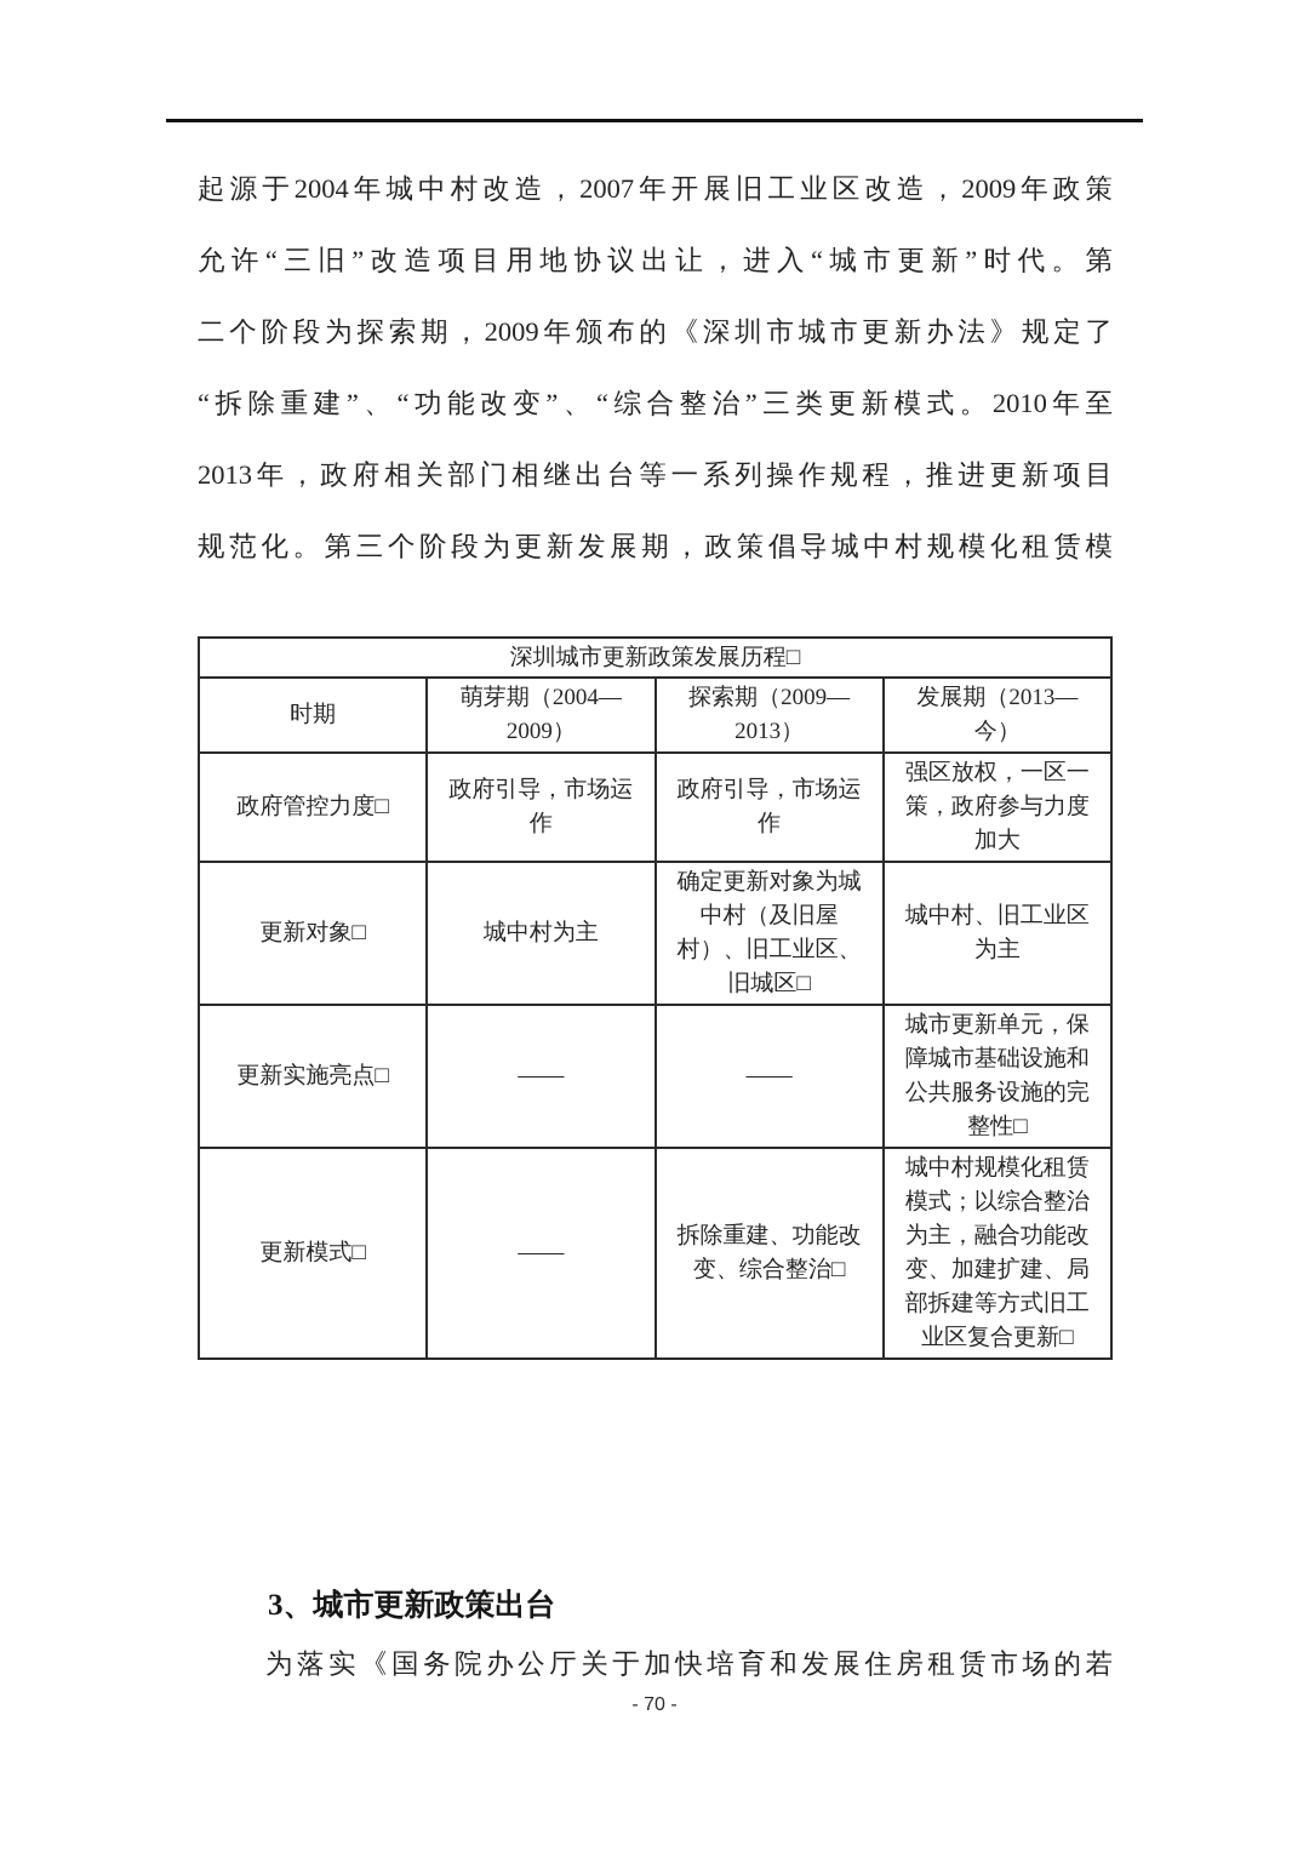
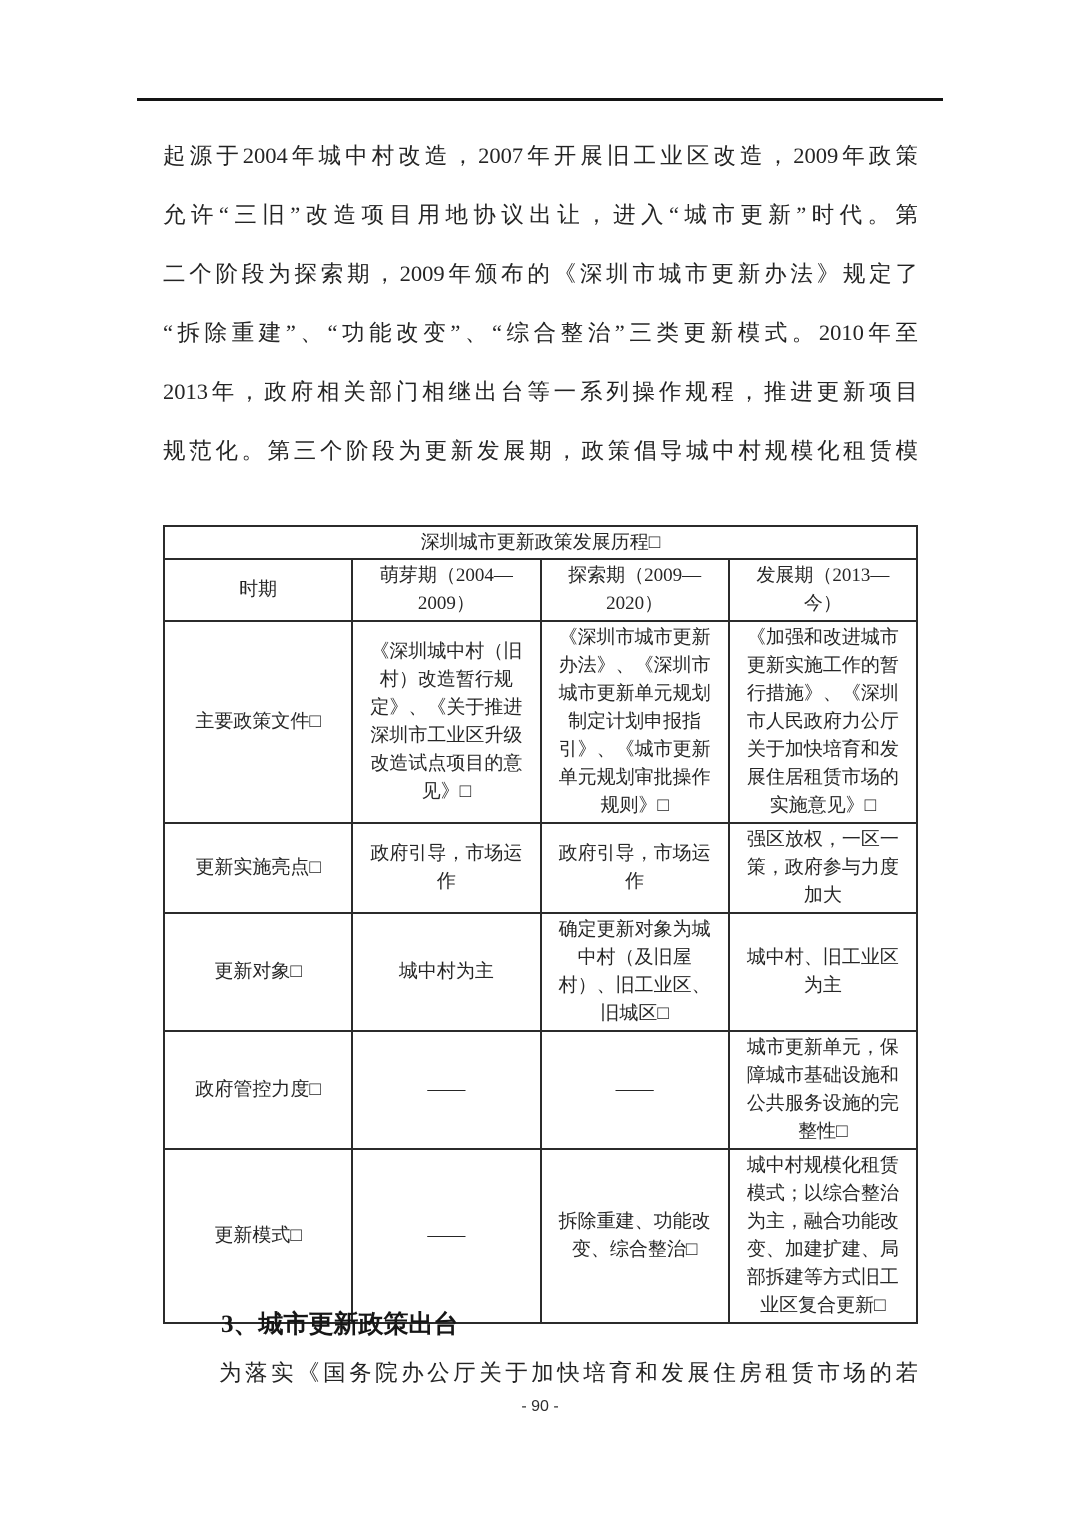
  起源于2004年城中村改造，2007年开展旧工业区改造，2009年政策
  允许“三旧”改造项目用地协议出让，进入“城市更新”时代。第
  二个阶段为探索期，2009年颁布的《深圳市城市更新办法》规定了
  “拆除重建”、“功能改变”、“综合整治”三类更新模式。2010年至
  2013年，政府相关部门相继出台等一系列操作规程，推进更新项目
  规范化。第三个阶段为更新发展期，政策倡导城中村规模化租赁模
  深圳城市更新政策发展历程□
- 时期	萌芽期（2004—2009）	探索期（2009—2013）	发展期（2013—今）
+ 时期	萌芽期（2004—2009）	探索期（2009—2020）	发展期（2013—今）
+ 主要政策文件□	《深圳城中村（旧村）改造暂行规定》、《关于推进深圳市工业区升级改造试点项目的意见》□	《深圳市城市更新办法》、《深圳市城市更新单元规划制定计划申报指引》、《城市更新单元规划审批操作规则》□	《加强和改进城市更新实施工作的暂行措施》、《深圳市人民政府力公厅关于加快培育和发展住居租赁市场的实施意见》□
- 政府管控力度□	政府引导，市场运作	政府引导，市场运作	强区放权，一区一策，政府参与力度加大
+ 更新实施亮点□	政府引导，市场运作	政府引导，市场运作	强区放权，一区一策，政府参与力度加大
  更新对象□	城中村为主	确定更新对象为城中村（及旧屋村）、旧工业区、旧城区□	城中村、旧工业区为主
- 更新实施亮点□	——	——	城市更新单元，保障城市基础设施和公共服务设施的完整性□
+ 政府管控力度□	——	——	城市更新单元，保障城市基础设施和公共服务设施的完整性□
  更新模式□	——	拆除重建、功能改变、综合整治□	城中村规模化租赁模式；以综合整治为主，融合功能改变、加建扩建、局部拆建等方式旧工业区复合更新□
  3、城市更新政策出台
  为落实《国务院办公厅关于加快培育和发展住房租赁市场的若
- - 70 -
+ - 90 -
